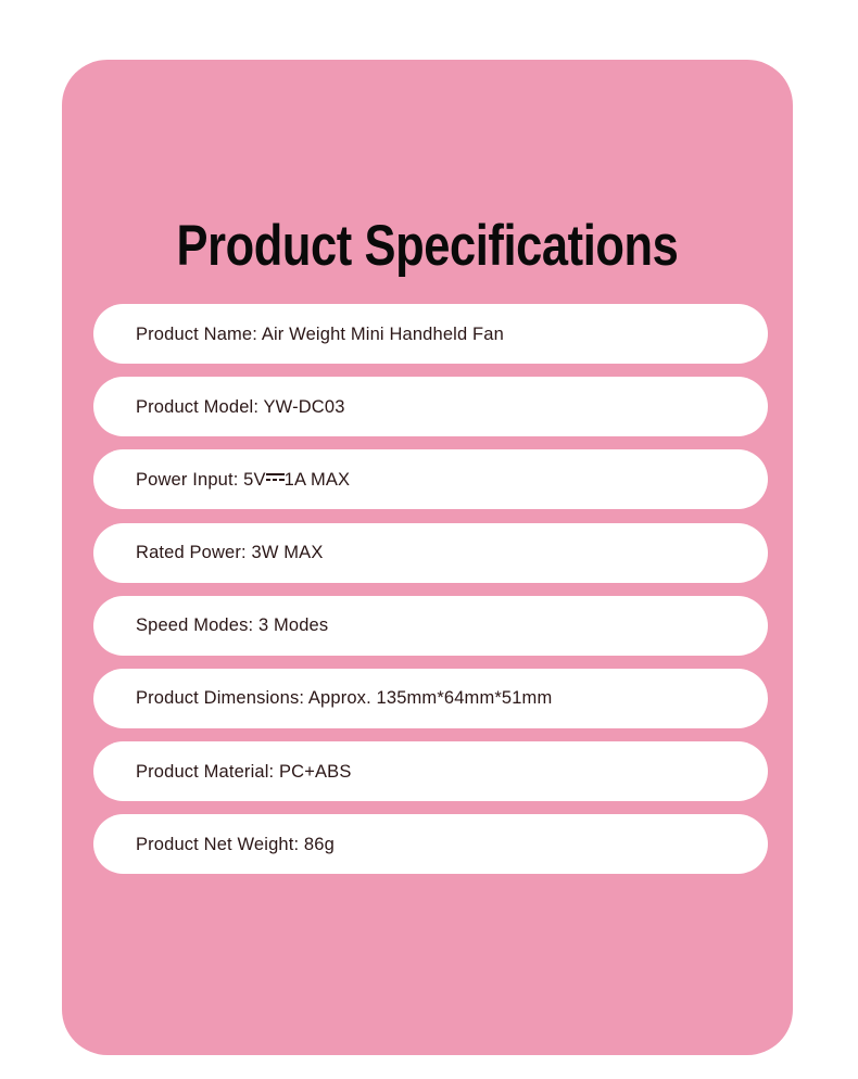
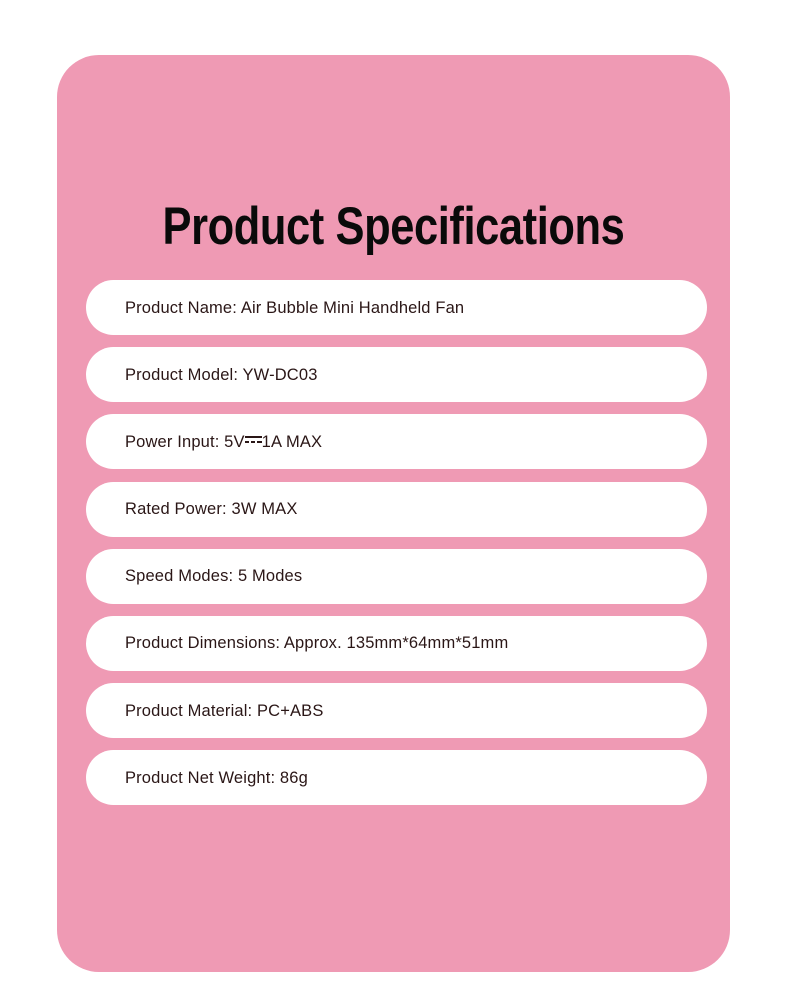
  Product Specifications
- Product Name: Air Weight Mini Handheld Fan
+ Product Name: Air Bubble Mini Handheld Fan
  Product Model: YW-DC03
  Power Input: 5V
  1A MAX
  Rated Power: 3W MAX
- Speed Modes: 3 Modes
+ Speed Modes: 5 Modes
  Product Dimensions: Approx. 135mm*64mm*51mm
  Product Material: PC+ABS
  Product Net Weight: 86g
